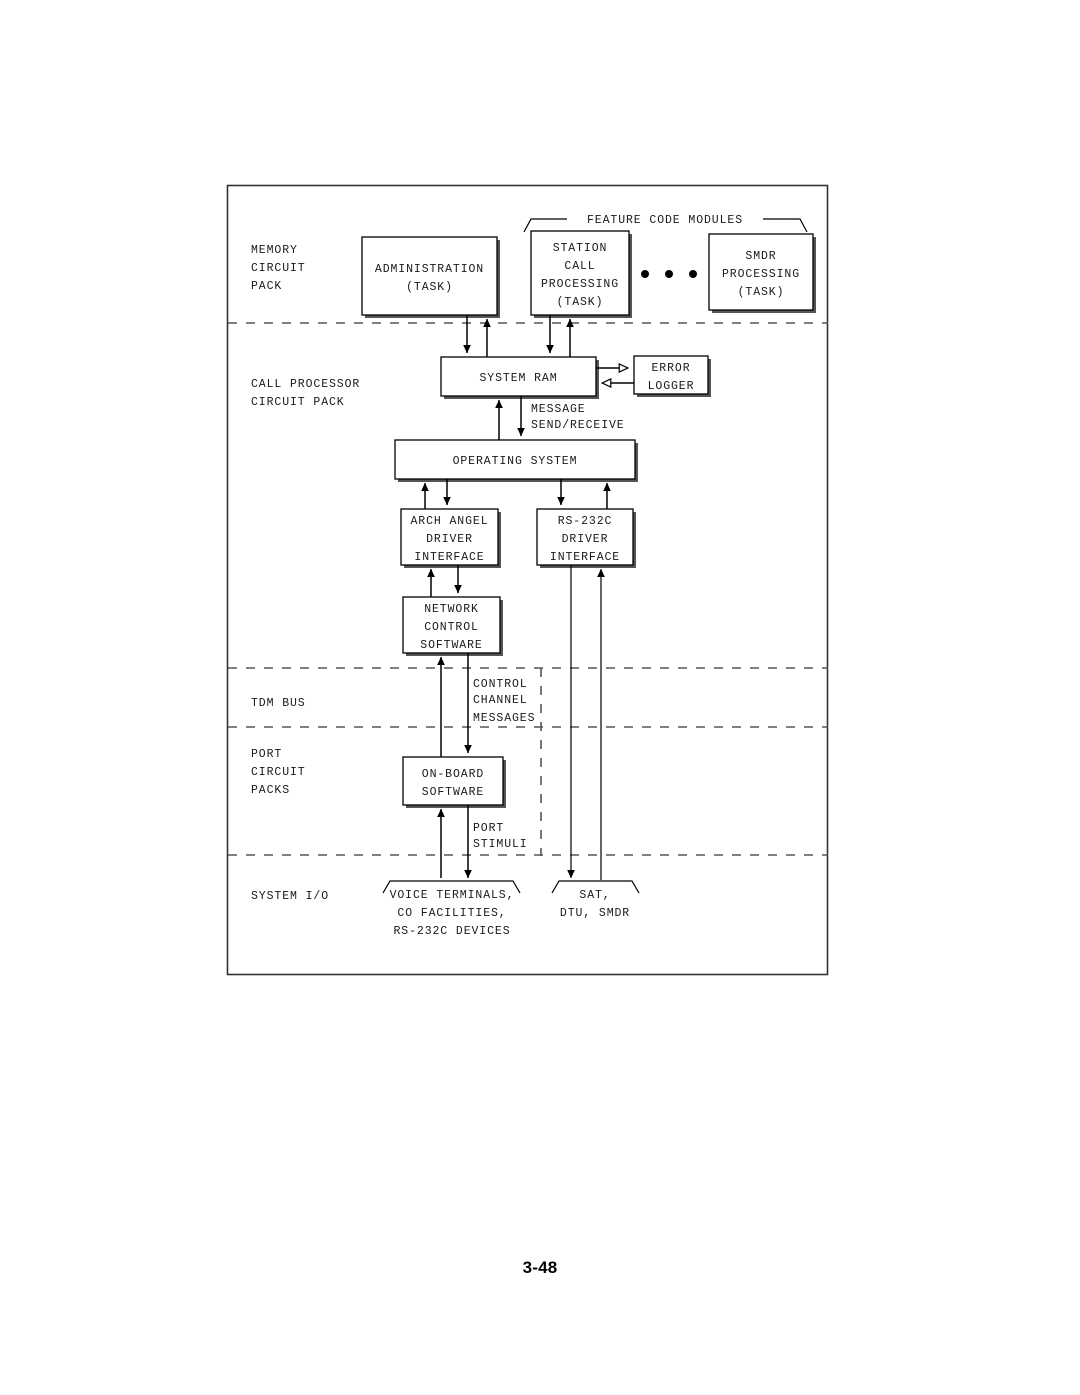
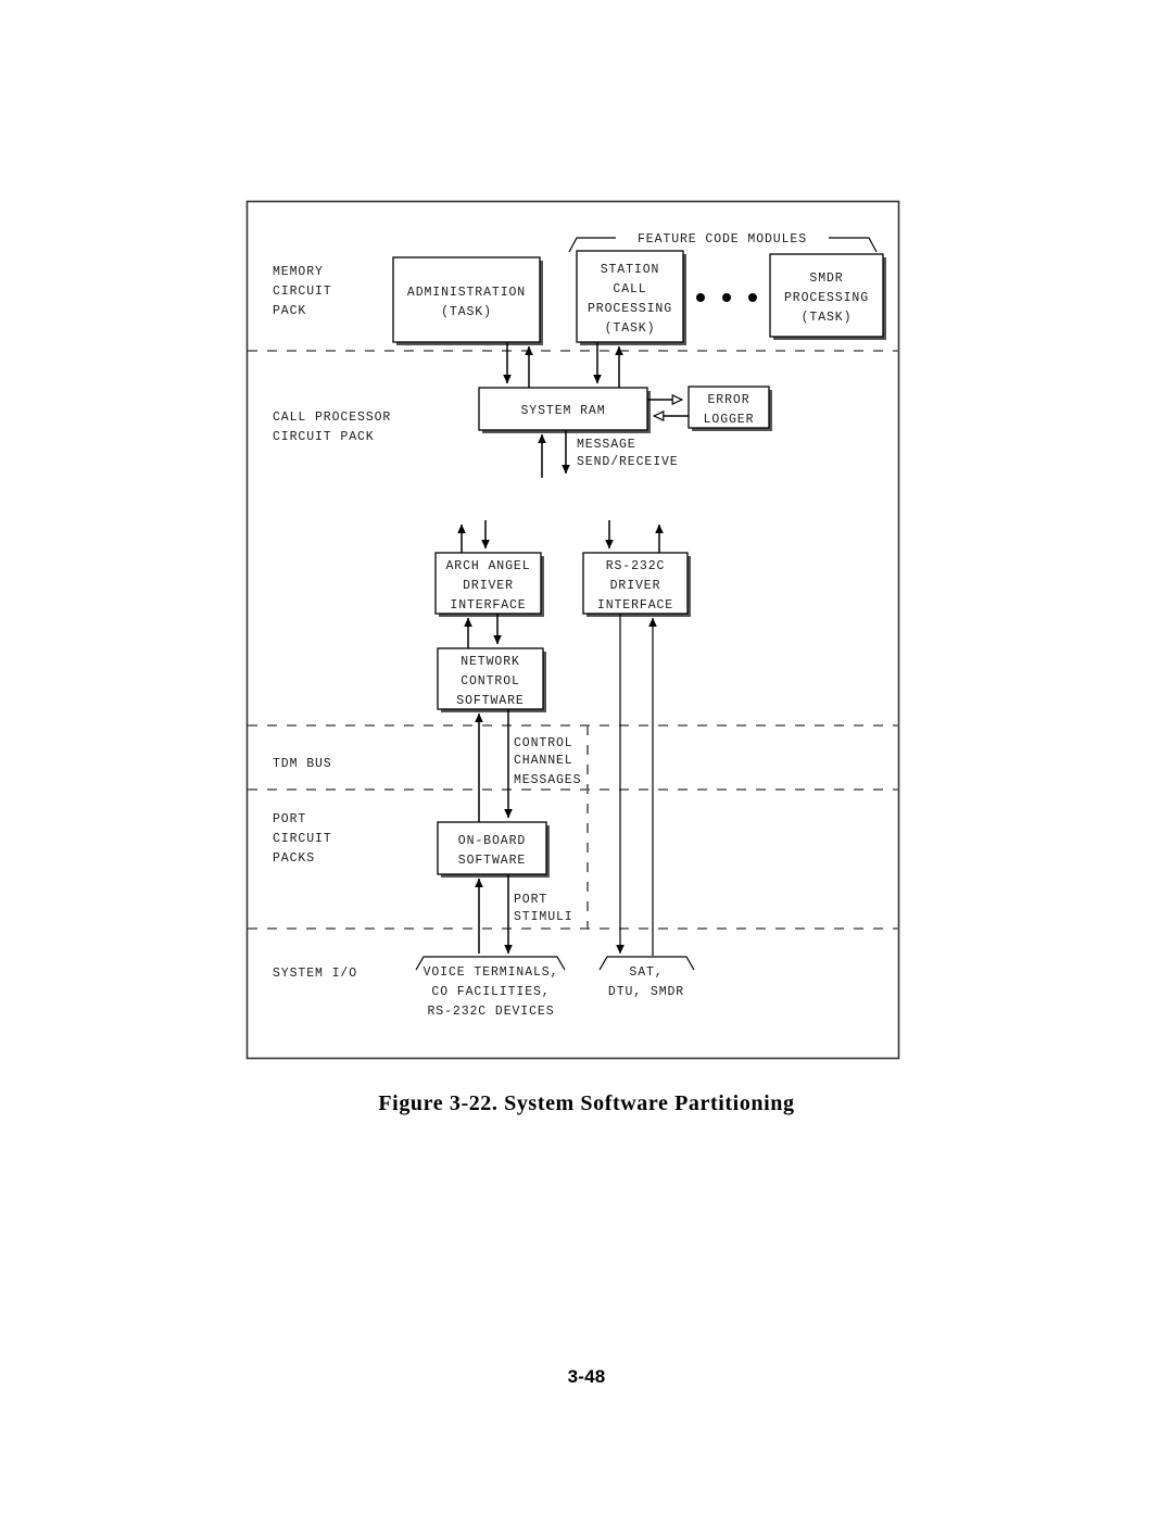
  MEMORY
  CIRCUIT
  PACK
  CALL PROCESSOR
  CIRCUIT PACK
  TDM BUS
  PORT
  CIRCUIT
  PACKS
  SYSTEM I/O
  FEATURE CODE MODULES
  ADMINISTRATION
  (TASK)
  STATION
  CALL
  PROCESSING
  (TASK)
  SMDR
  PROCESSING
  (TASK)
  SYSTEM RAM
  ERROR
  LOGGER
  MESSAGE
  SEND/RECEIVE
- OPERATING SYSTEM
  ARCH ANGEL
  DRIVER
  INTERFACE
  RS-232C
  DRIVER
  INTERFACE
  NETWORK
  CONTROL
  SOFTWARE
  ON-BOARD
  SOFTWARE
  CONTROL
  CHANNEL
  MESSAGES
  PORT
  STIMULI
  VOICE TERMINALS,
  CO FACILITIES,
  RS-232C DEVICES
  SAT,
  DTU, SMDR
+ Figure 3-22. System Software Partitioning
  3-48
